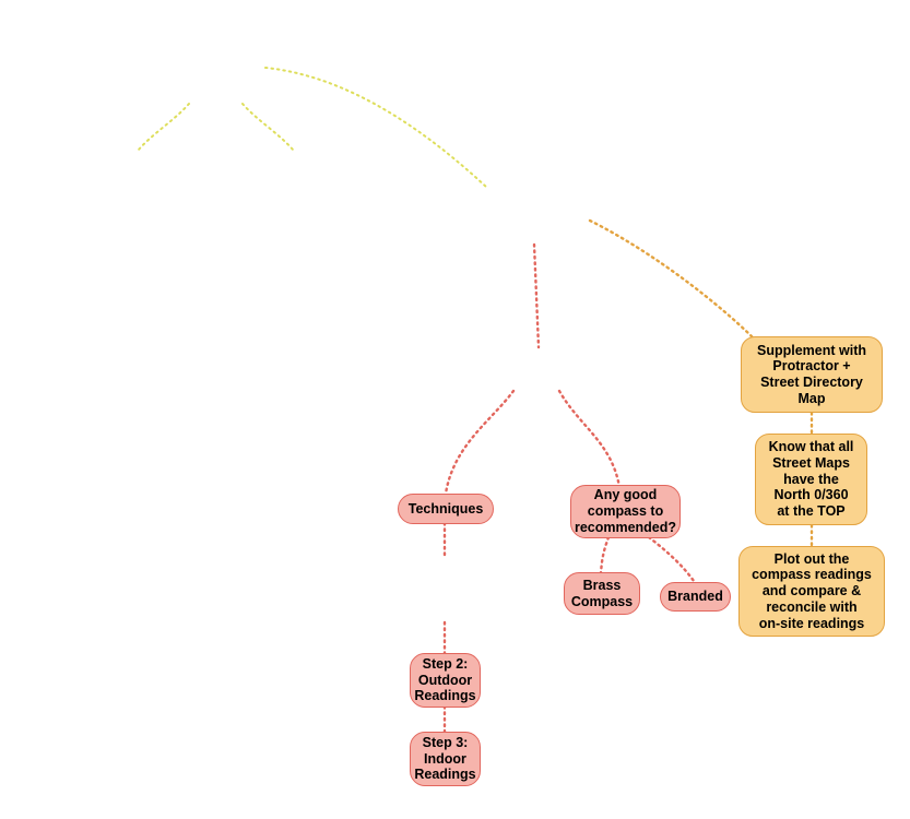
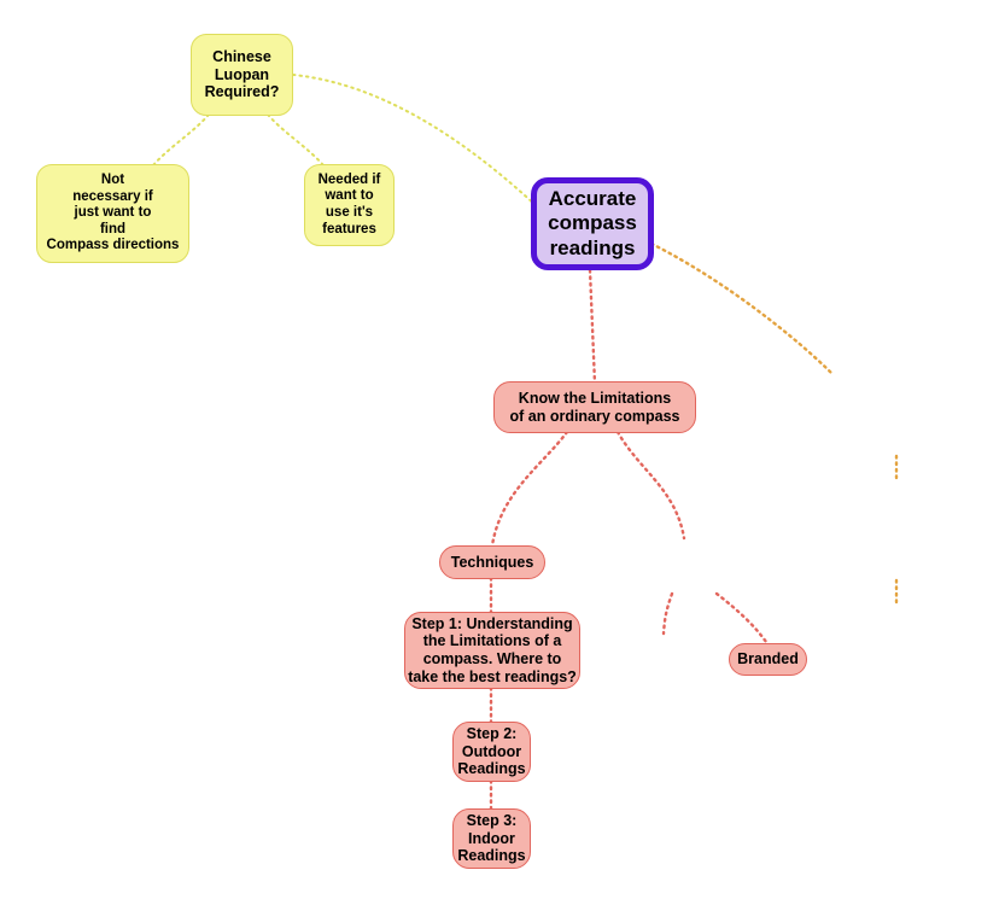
+ Chinese
+ Luopan
+ Required?
+ Not
+ necessary if
+ just want to
+ find
+ Compass directions
+ Needed if
+ want to
+ use it's
+ features
+ Accurate
+ compass
+ readings
+ Know the Limitations
+ of an ordinary compass
  Techniques
+ Step 1: Understanding
+ the Limitations of a
+ compass. Where to
+ take the best readings?
  Step 2:
  Outdoor
  Readings
  Step 3:
  Indoor
  Readings
- Any good
- compass to
- recommended?
- Brass
- Compass
  Branded
- Supplement with
- Protractor +
- Street Directory
- Map
- Know that all
- Street Maps
- have the
- North 0/360
- at the TOP
- Plot out the
- compass readings
- and compare &
- reconcile with
- on-site readings
